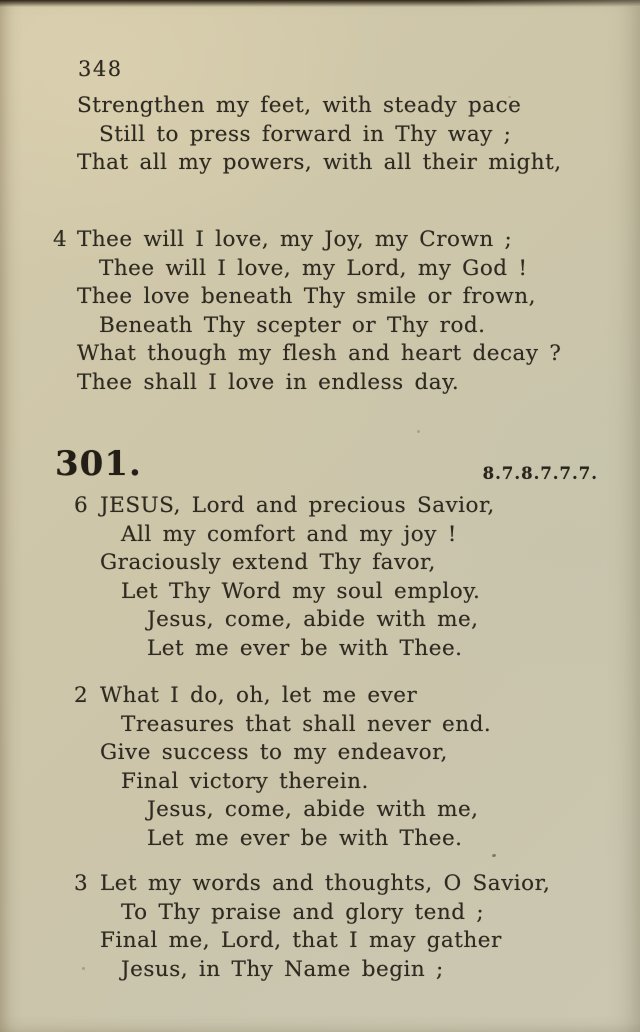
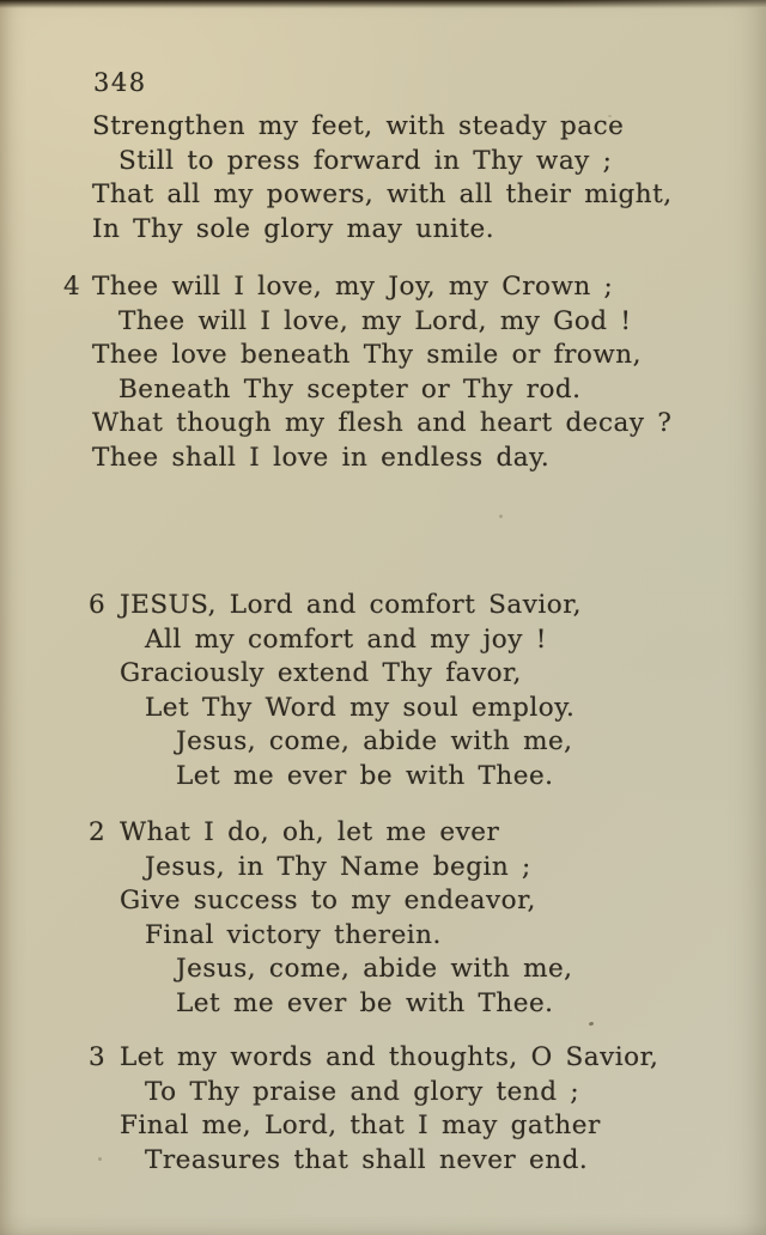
  348
  Strengthen my feet, with steady pace
  Still to press forward in Thy way ;
  That all my powers, with all their might,
+ In Thy sole glory may unite.
  4
  Thee will I love, my Joy, my Crown ;
  Thee will I love, my Lord, my God !
  Thee love beneath Thy smile or frown,
  Beneath Thy scepter or Thy rod.
  What though my flesh and heart decay ?
  Thee shall I love in endless day.
- 301.
- 8.7.8.7.7.7.
  6
- JESUS, Lord and precious Savior,
+ JESUS, Lord and comfort Savior,
  All my comfort and my joy !
  Graciously extend Thy favor,
  Let Thy Word my soul employ.
  Jesus, come, abide with me,
  Let me ever be with Thee.
  2
  What I do, oh, let me ever
- Treasures that shall never end.
+ Jesus, in Thy Name begin ;
  Give success to my endeavor,
  Final victory therein.
  Jesus, come, abide with me,
  Let me ever be with Thee.
  3
  Let my words and thoughts, O Savior,
  To Thy praise and glory tend ;
  Final me, Lord, that I may gather
- Jesus, in Thy Name begin ;
+ Treasures that shall never end.
